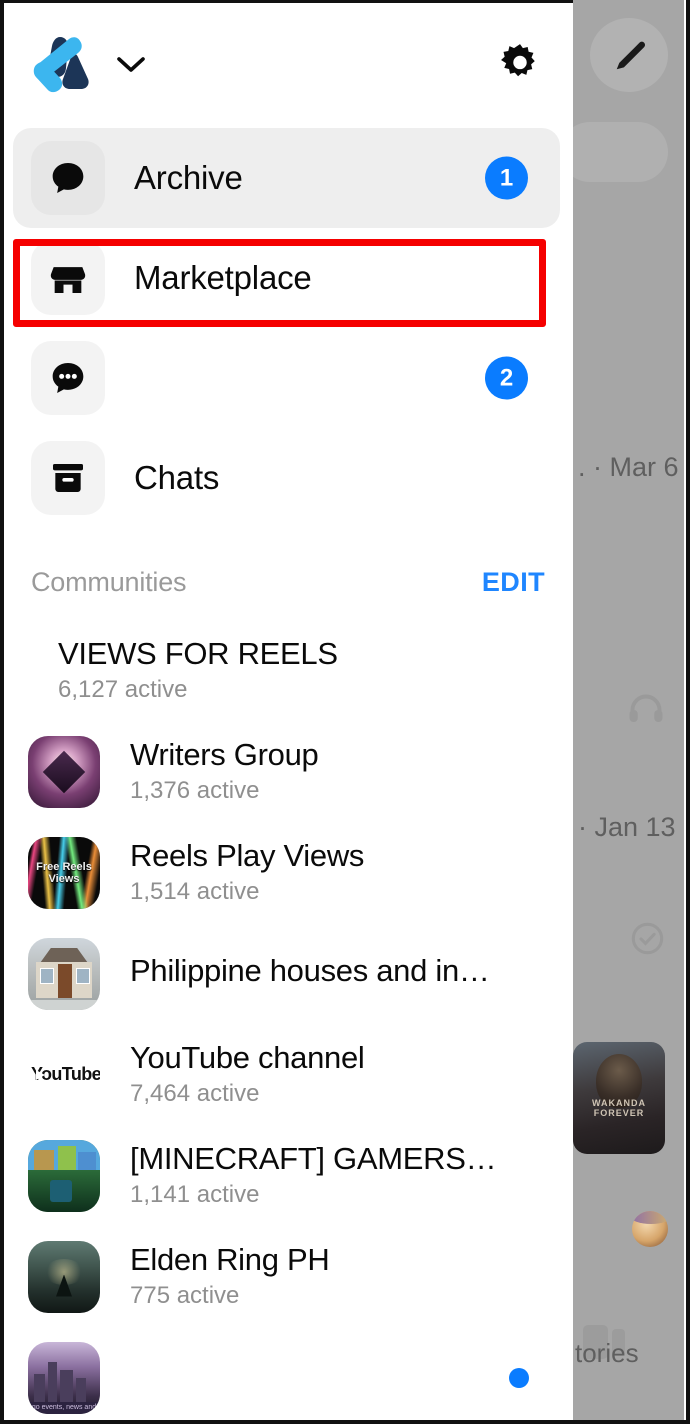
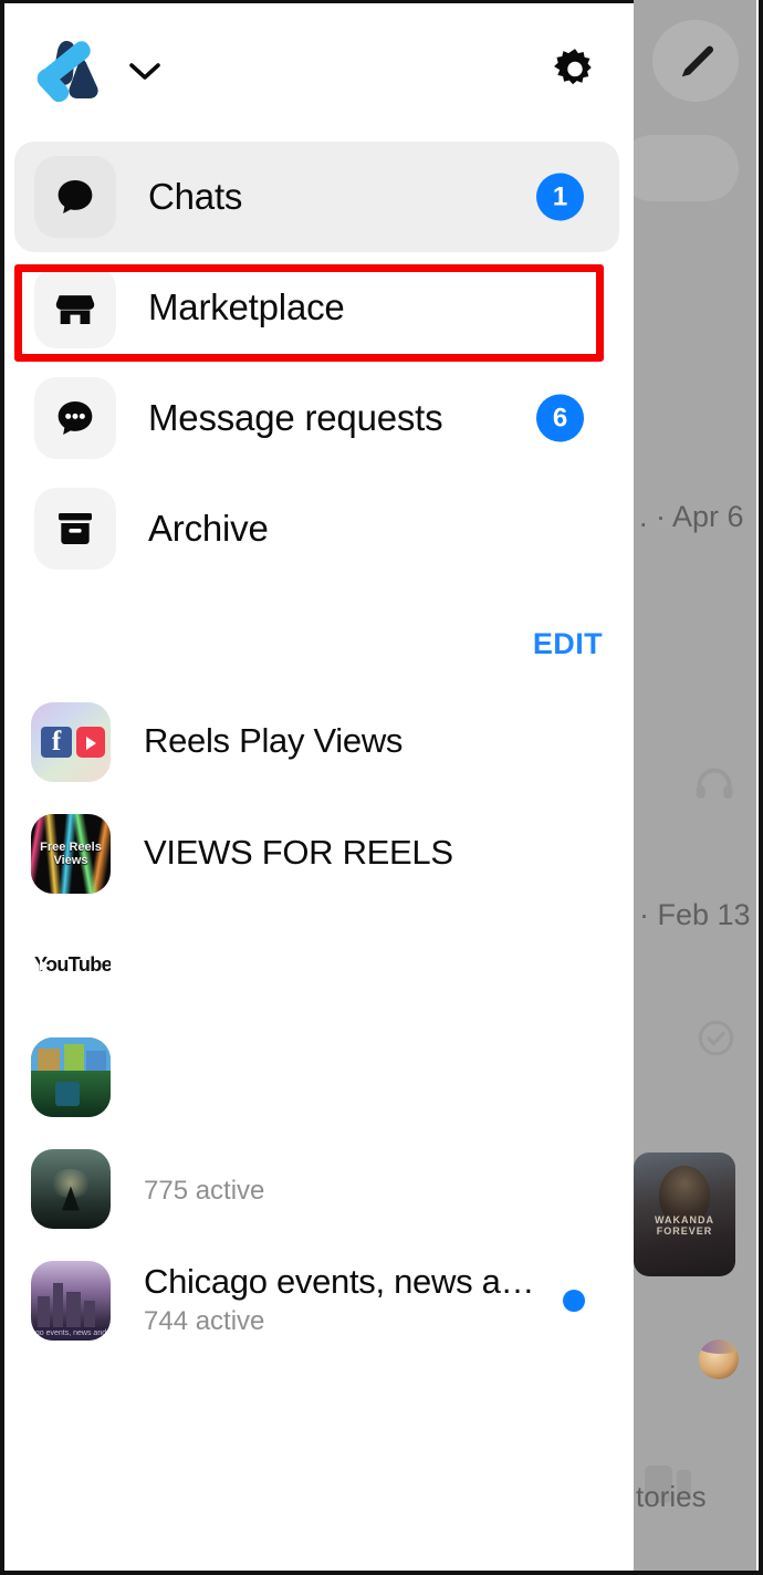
- . · Mar 6
+ . · Apr 6
- · Jan 13
+ · Feb 13
  WAKANDA FOREVER
  tories
- Archive
+ Chats
  1
  Marketplace
+ Message requests
- 2
+ 6
- Chats
+ Archive
- Communities
  EDIT
+ f
- VIEWS FOR REELS
+ Reels Play Views
- 6,127 active
- Writers Group
- 1,376 active
  Free Reels
  Views
- Reels Play Views
+ VIEWS FOR REELS
- 1,514 active
- Philippine houses and in…
  ouTube
- YouTube channel
- 7,464 active
- [MINECRAFT] GAMERS…
- 1,141 active
- Elden Ring PH
  775 active
+ Chicago events, news a…
+ 744 active
